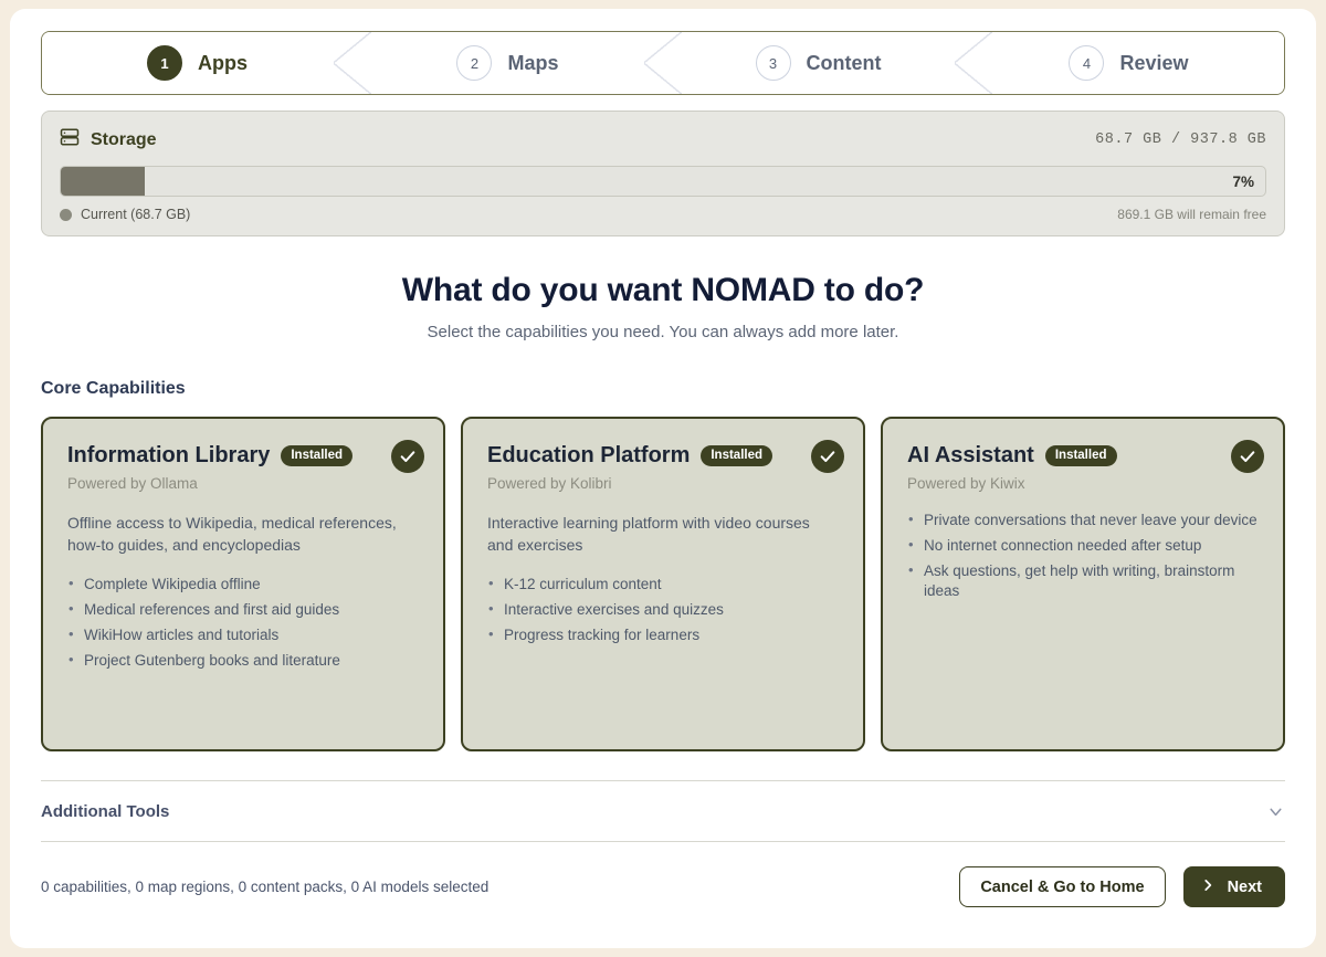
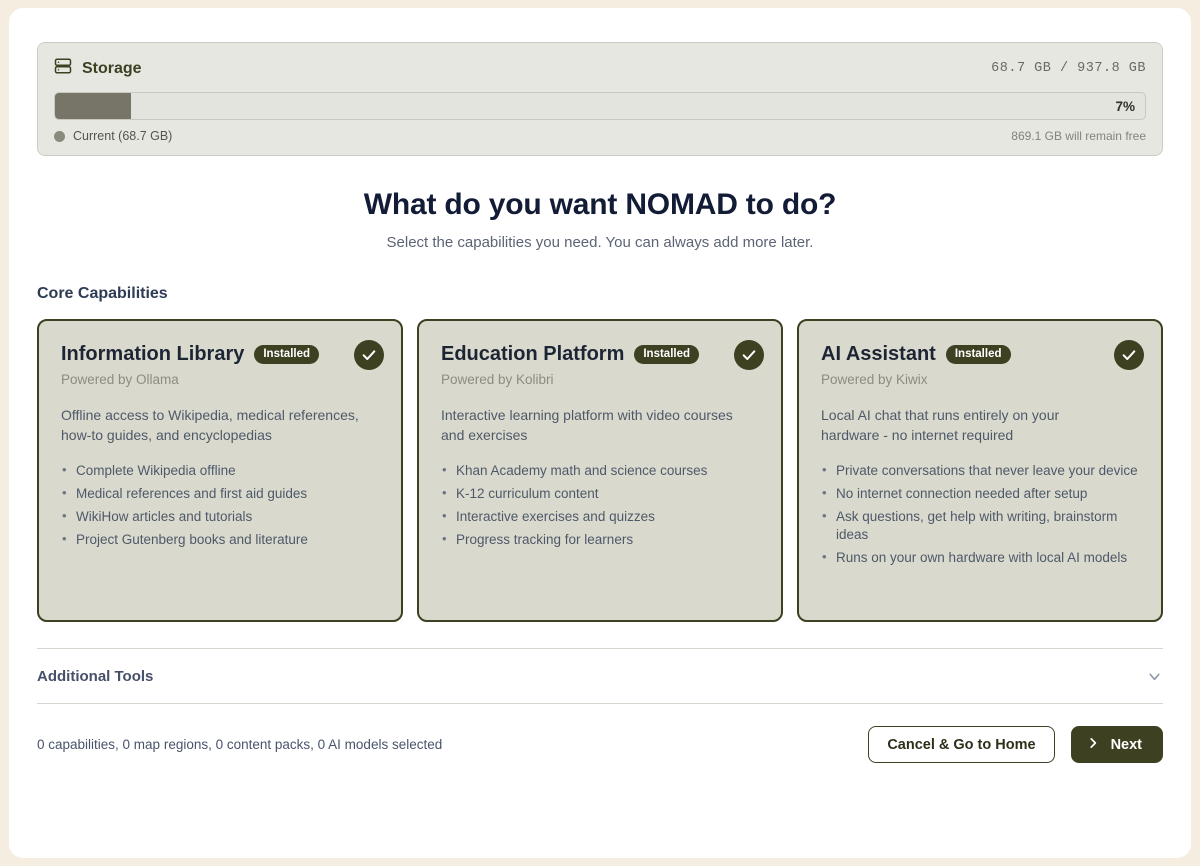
- 1
- Apps
- 2
- Maps
- 3
- Content
- 4
- Review
  Storage
  68.7 GB / 937.8 GB
  7%
  Current (68.7 GB)
  869.1 GB will remain free
  What do you want NOMAD to do?
  Select the capabilities you need. You can always add more later.
  Core Capabilities
  Information Library
  Installed
  Powered by Ollama
  Offline access to Wikipedia, medical references, how-to guides, and encyclopedias
  Complete Wikipedia offline
  Medical references and first aid guides
  WikiHow articles and tutorials
  Project Gutenberg books and literature
  Education Platform
  Installed
  Powered by Kolibri
  Interactive learning platform with video courses and exercises
+ Khan Academy math and science courses
  K-12 curriculum content
  Interactive exercises and quizzes
  Progress tracking for learners
  AI Assistant
  Installed
  Powered by Kiwix
+ Local AI chat that runs entirely on your hardware - no internet required
  Private conversations that never leave your device
  No internet connection needed after setup
  Ask questions, get help with writing, brainstorm ideas
+ Runs on your own hardware with local AI models
  Additional Tools
  0 capabilities, 0 map regions, 0 content packs, 0 AI models selected
  Cancel & Go to Home
  Next
